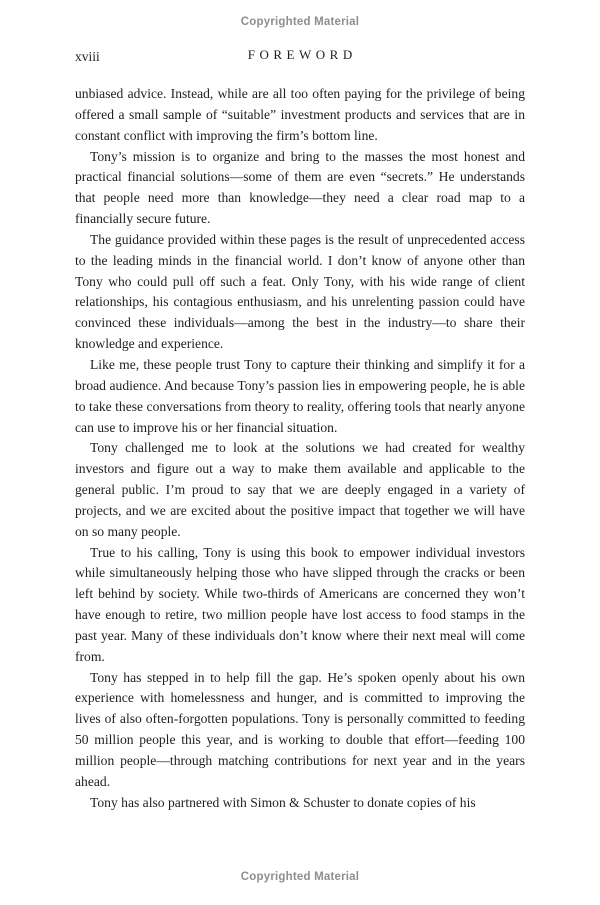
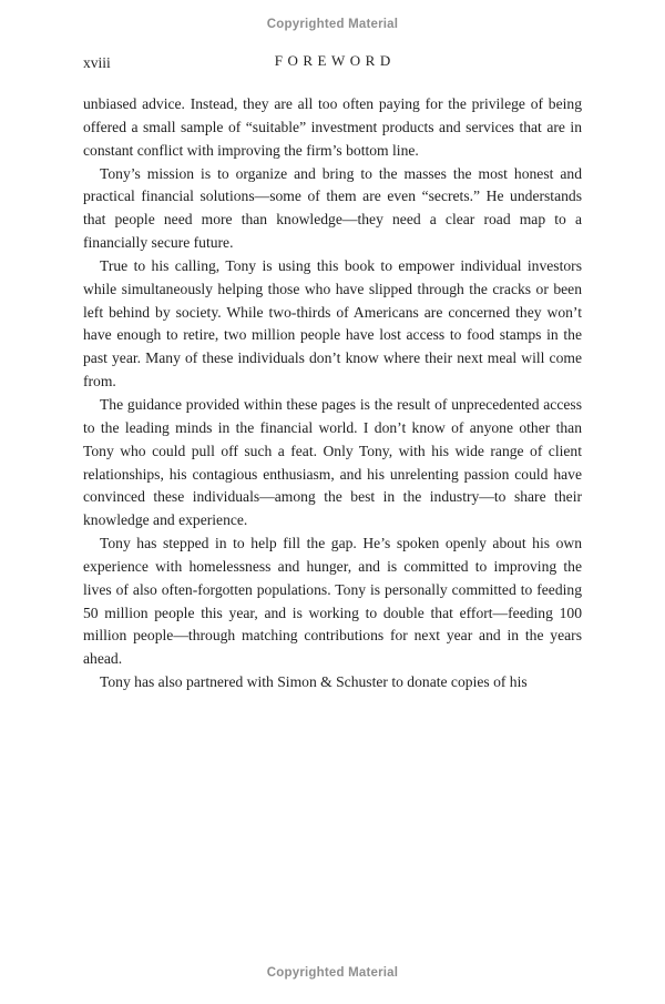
  Copyrighted Material
  xviii
  FOREWORD
- unbiased advice. Instead, while are all too often paying for the privilege of being offered a small sample of “suitable” investment products and services that are in constant conflict with improving the firm’s bottom line.
+ unbiased advice. Instead, they are all too often paying for the privilege of being offered a small sample of “suitable” investment products and services that are in constant conflict with improving the firm’s bottom line.
  Tony’s mission is to organize and bring to the masses the most honest and practical financial solutions—some of them are even “secrets.” He understands that people need more than knowledge—they need a clear road map to a financially secure future.
- The guidance provided within these pages is the result of unprecedented access to the leading minds in the financial world. I don’t know of anyone other than Tony who could pull off such a feat. Only Tony, with his wide range of client relationships, his contagious enthusiasm, and his unrelenting passion could have convinced these individuals—among the best in the industry—to share their knowledge and experience.
+ True to his calling, Tony is using this book to empower individual investors while simultaneously helping those who have slipped through the cracks or been left behind by society. While two-thirds of Americans are concerned they won’t have enough to retire, two million people have lost access to food stamps in the past year. Many of these individuals don’t know where their next meal will come from.
- Like me, these people trust Tony to capture their thinking and simplify it for a broad audience. And because Tony’s passion lies in empowering people, he is able to take these conversations from theory to reality, offering tools that nearly anyone can use to improve his or her financial situation.
- Tony challenged me to look at the solutions we had created for wealthy investors and figure out a way to make them available and applicable to the general public. I’m proud to say that we are deeply engaged in a variety of projects, and we are excited about the positive impact that together we will have on so many people.
- True to his calling, Tony is using this book to empower individual investors while simultaneously helping those who have slipped through the cracks or been left behind by society. While two-thirds of Americans are concerned they won’t have enough to retire, two million people have lost access to food stamps in the past year. Many of these individuals don’t know where their next meal will come from.
+ The guidance provided within these pages is the result of unprecedented access to the leading minds in the financial world. I don’t know of anyone other than Tony who could pull off such a feat. Only Tony, with his wide range of client relationships, his contagious enthusiasm, and his unrelenting passion could have convinced these individuals—among the best in the industry—to share their knowledge and experience.
  Tony has stepped in to help fill the gap. He’s spoken openly about his own experience with homelessness and hunger, and is committed to improving the lives of also often-forgotten populations. Tony is personally committed to feeding 50 million people this year, and is working to double that effort—feeding 100 million people—through matching contributions for next year and in the years ahead.
  Tony has also partnered with Simon & Schuster to donate copies of his
  Copyrighted Material
